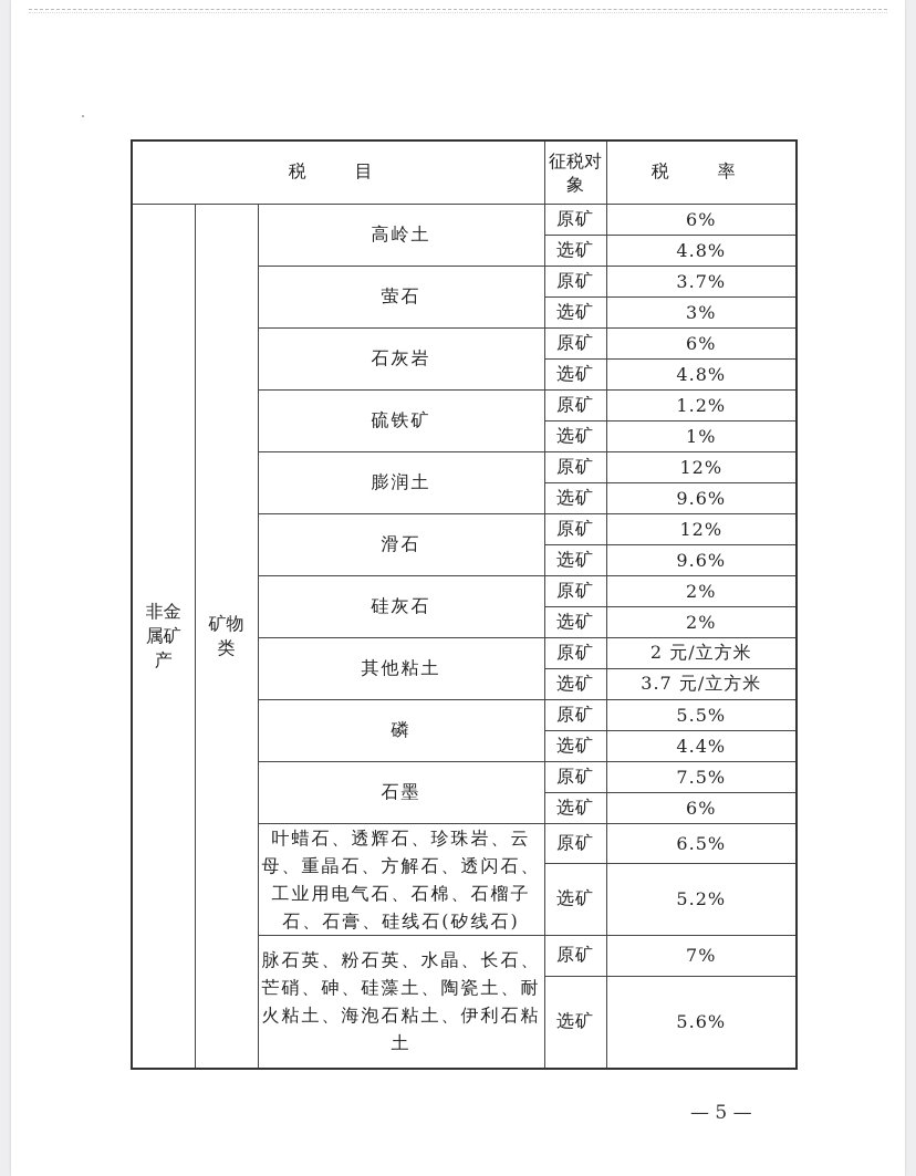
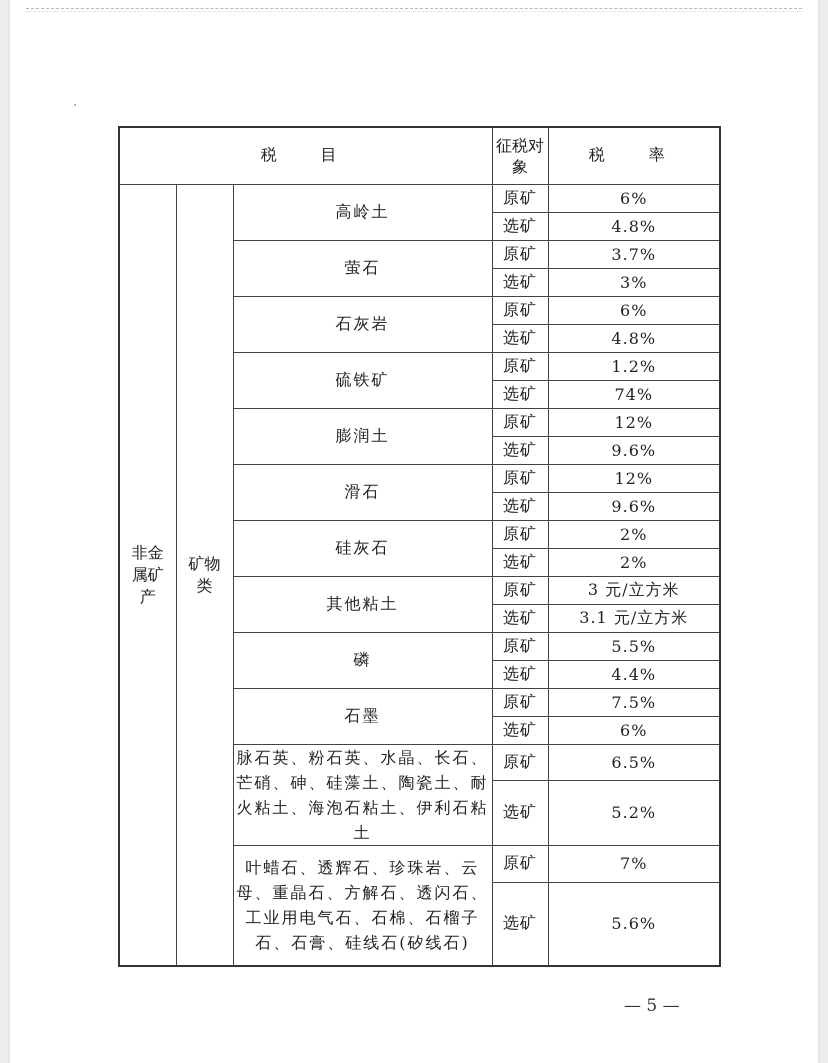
  税 目	征税对象	税 率
  非金属矿产	矿物类	高岭土	原矿	6%
  选矿	4.8%
  萤石	原矿	3.7%
  选矿	3%
  石灰岩	原矿	6%
  选矿	4.8%
  硫铁矿	原矿	1.2%
- 选矿	1%
+ 选矿	74%
  膨润土	原矿	12%
  选矿	9.6%
  滑石	原矿	12%
  选矿	9.6%
  硅灰石	原矿	2%
  选矿	2%
- 其他粘土	原矿	2 元/立方米
+ 其他粘土	原矿	3 元/立方米
- 选矿	3.7 元/立方米
+ 选矿	3.1 元/立方米
  磷	原矿	5.5%
  选矿	4.4%
  石墨	原矿	7.5%
  选矿	6%
- 叶蜡石、透辉石、珍珠岩、云母、重晶石、方解石、透闪石、工业用电气石、石棉、石榴子石、石膏、硅线石(矽线石)	原矿	6.5%
+ 脉石英、粉石英、水晶、长石、芒硝、砷、硅藻土、陶瓷土、耐火粘土、海泡石粘土、伊利石粘土	原矿	6.5%
  选矿	5.2%
- 脉石英、粉石英、水晶、长石、芒硝、砷、硅藻土、陶瓷土、耐火粘土、海泡石粘土、伊利石粘土	原矿	7%
+ 叶蜡石、透辉石、珍珠岩、云母、重晶石、方解石、透闪石、工业用电气石、石棉、石榴子石、石膏、硅线石(矽线石)	原矿	7%
  选矿	5.6%
  — 5 —
